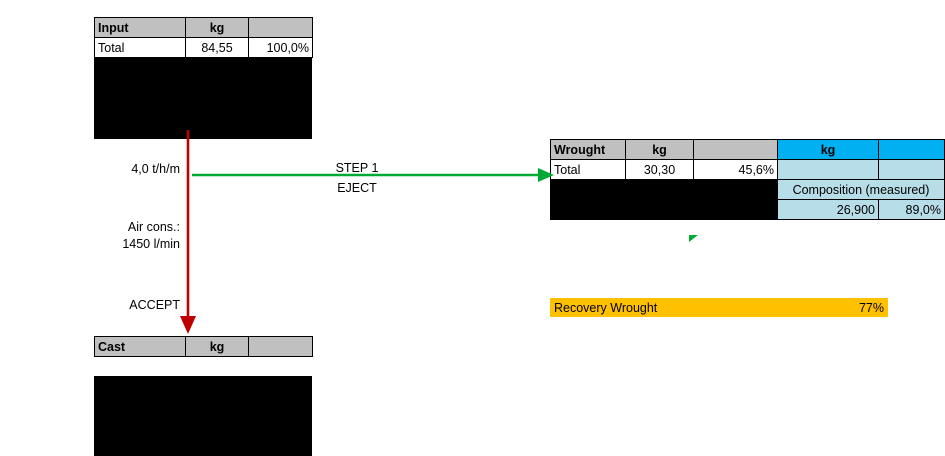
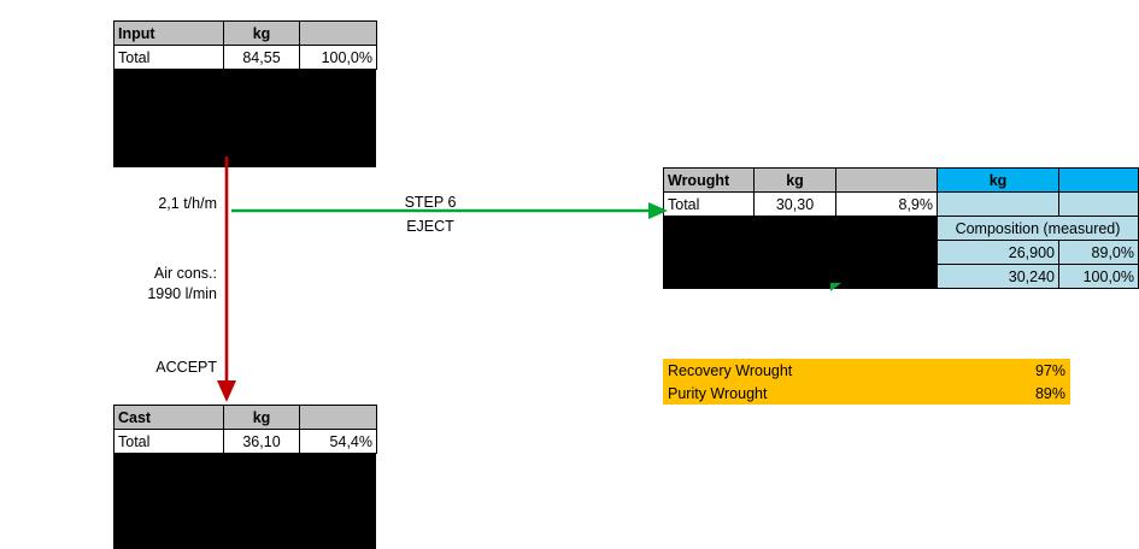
  Input	kg
  Total	84,55	100,0%
  Cast	kg
+ Total	36,10	54,4%
  Wrought	kg		kg
- Total	30,30	45,6%
+ Total	30,30	8,9%
  			Composition (measured)
  			26,900	89,0%
+ 			30,240	100,0%
  Recovery Wrought
- 77%
+ 97%
+ Purity Wrought
+ 89%
- 4,0 t/h/m
+ 2,1 t/h/m
  Air cons.:
- 1450 l/min
+ 1990 l/min
  ACCEPT
- STEP 1
+ STEP 6
  EJECT
